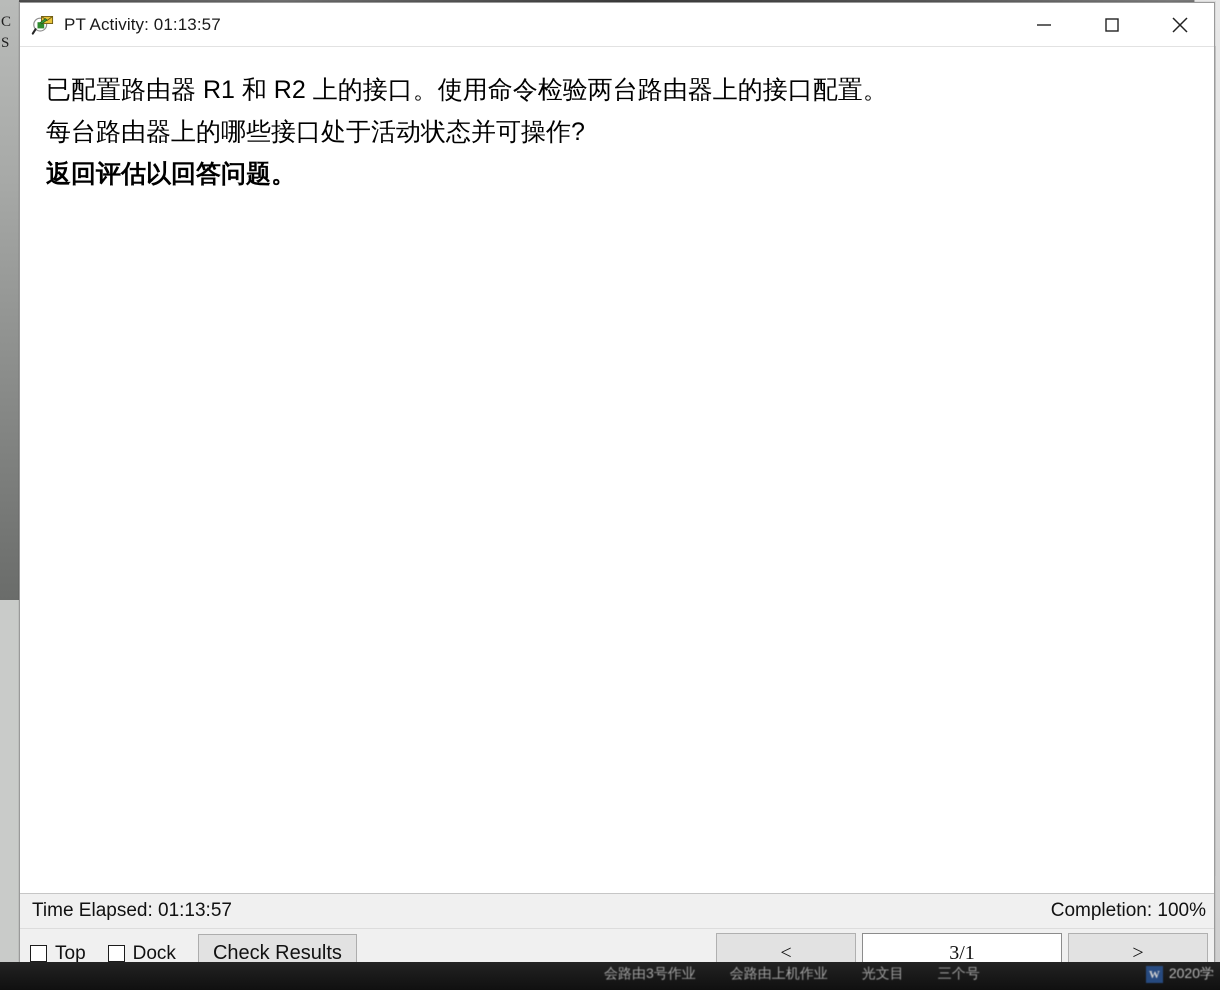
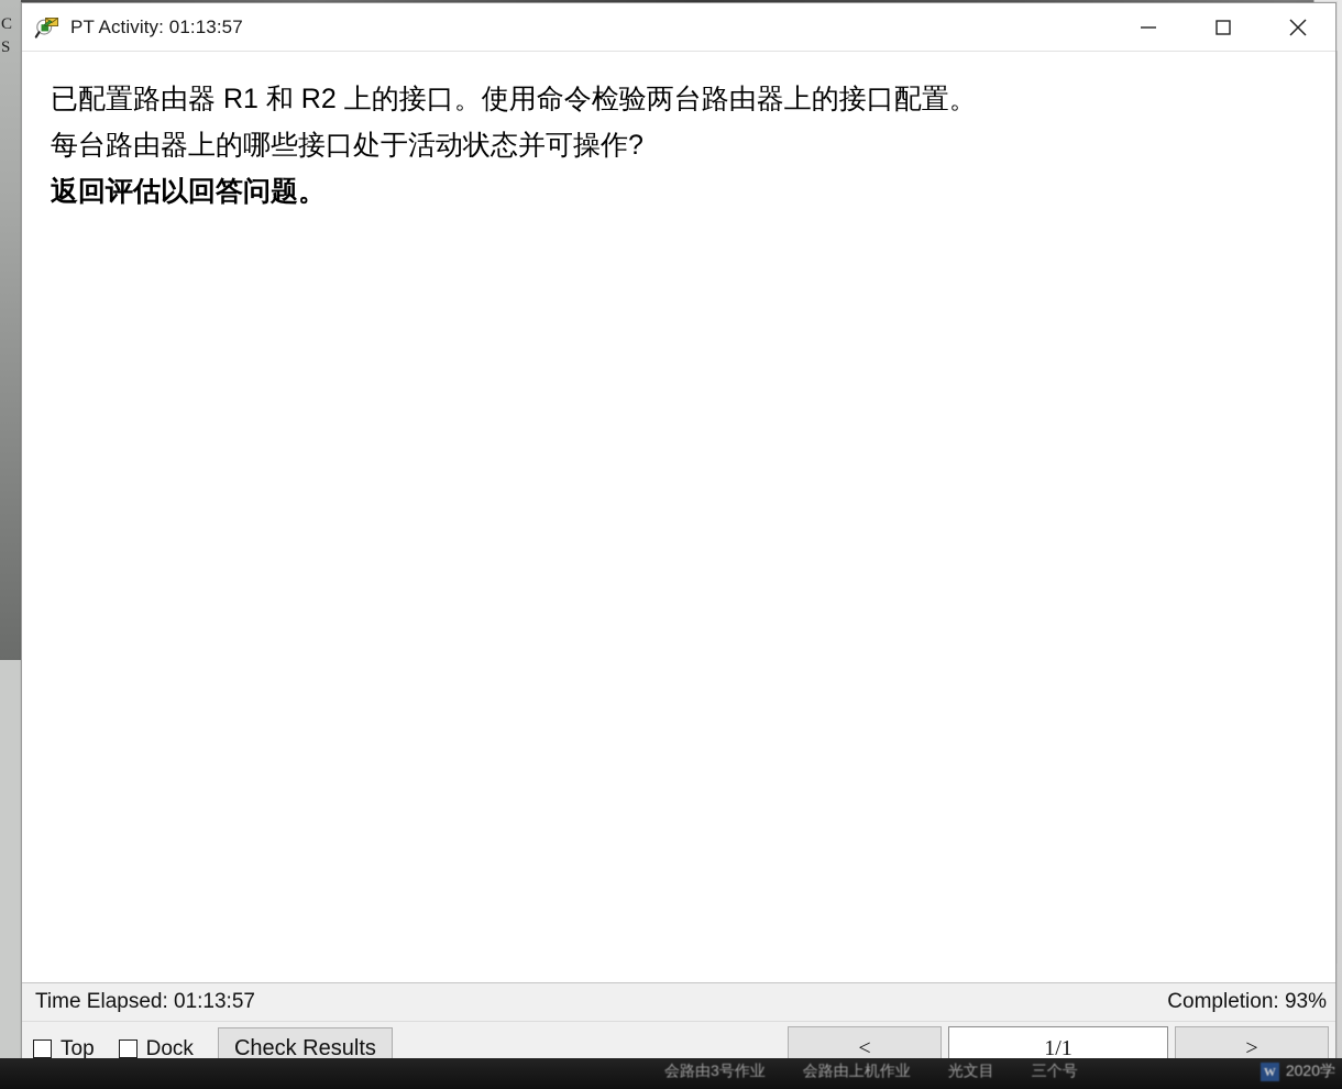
  C S
  PT Activity: 01:13:57
  已配置路由器 R1 和 R2 上的接口。使用命令检验两台路由器上的接口配置。
  每台路由器上的哪些接口处于活动状态并可操作?
  返回评估以回答问题。
  Time Elapsed: 01:13:57
- Completion: 100%
+ Completion: 93%
  Top
  Dock
  Check Results
  <
- 3/1
+ 1/1
  >
  会路由3号作业
  会路由上机作业
  光文目
  三个号
  W
  2020学
